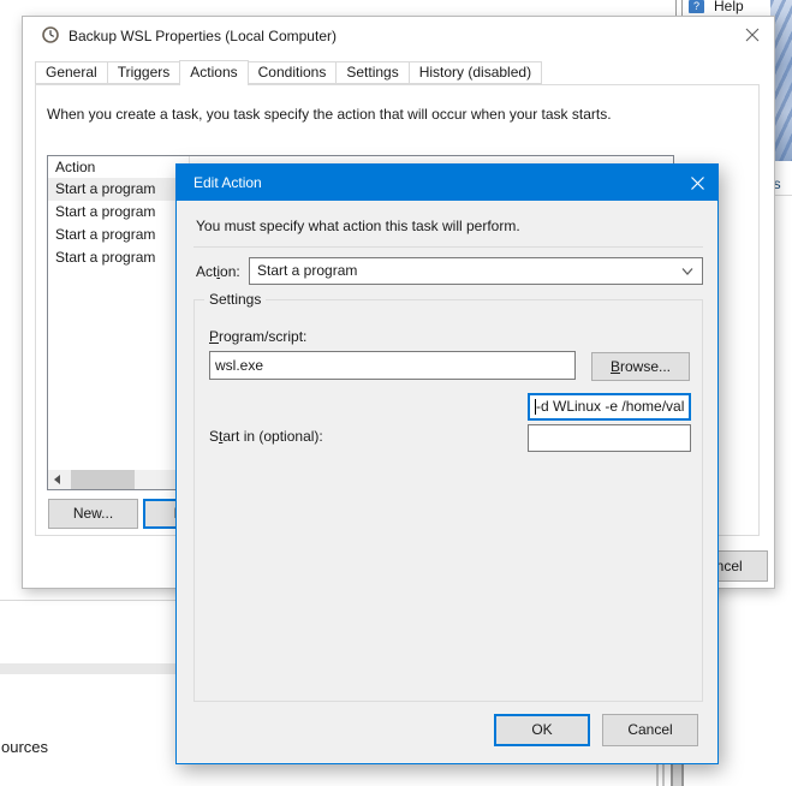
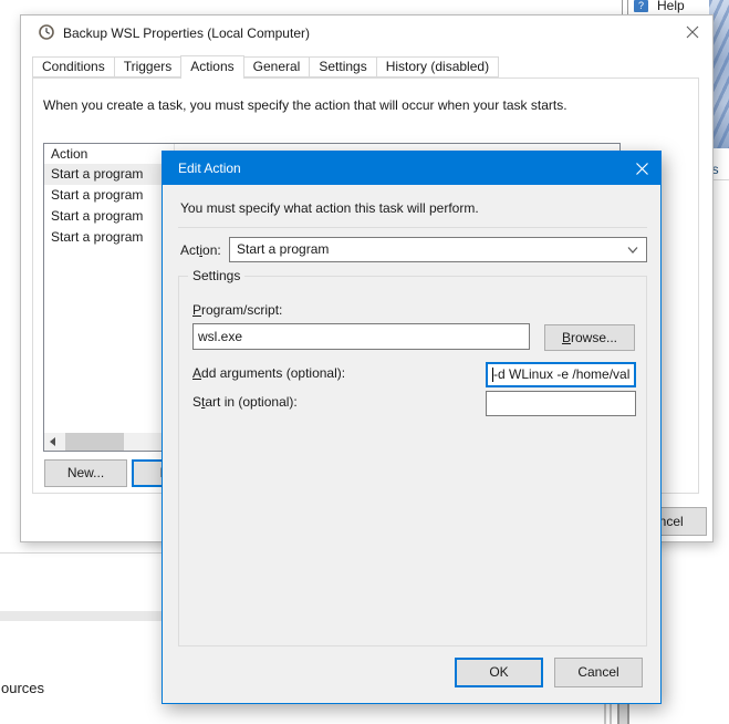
  ?
  Help
  ources
  Backup WSL Properties (Local Computer)
- General
+ Conditions
  Triggers
  Actions
- Conditions
+ General
  Settings
  History (disabled)
- When you create a task, you task specify the action that will occur when your task starts.
+ When you create a task, you must specify the action that will occur when your task starts.
  Action
  Start a program
  Start a program
  Start a program
  Start a program
  New...
  Edit Action
  You must specify what action this task will perform.
  Action:
  Start a program
  Settings
  Program/script:
  wsl.exe
  Browse...
+ Add arguments (optional):
  -d WLinux -e /home/val
  Start in (optional):
  OK
  Cancel
